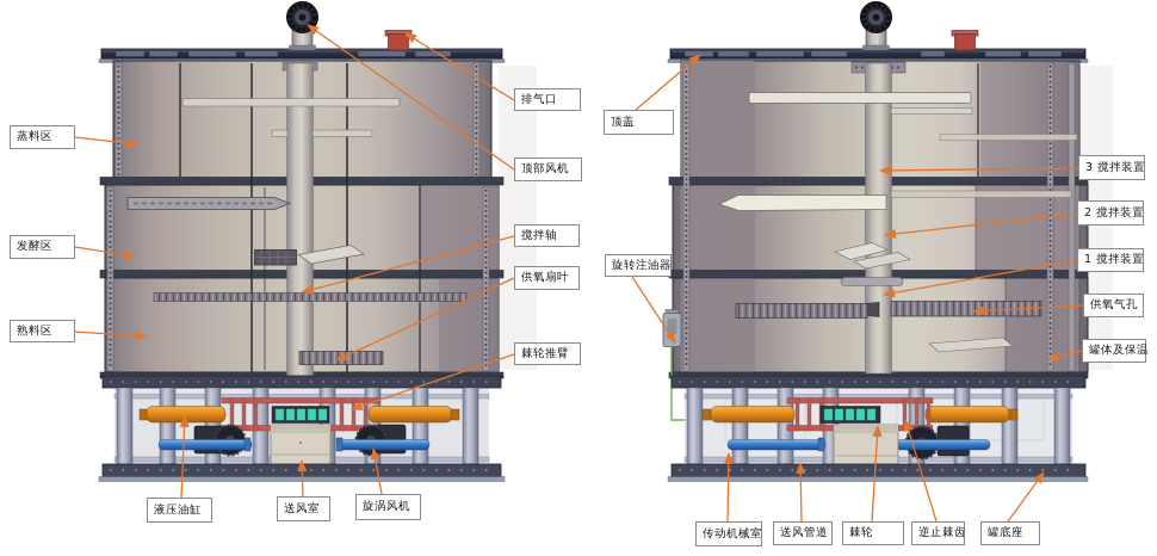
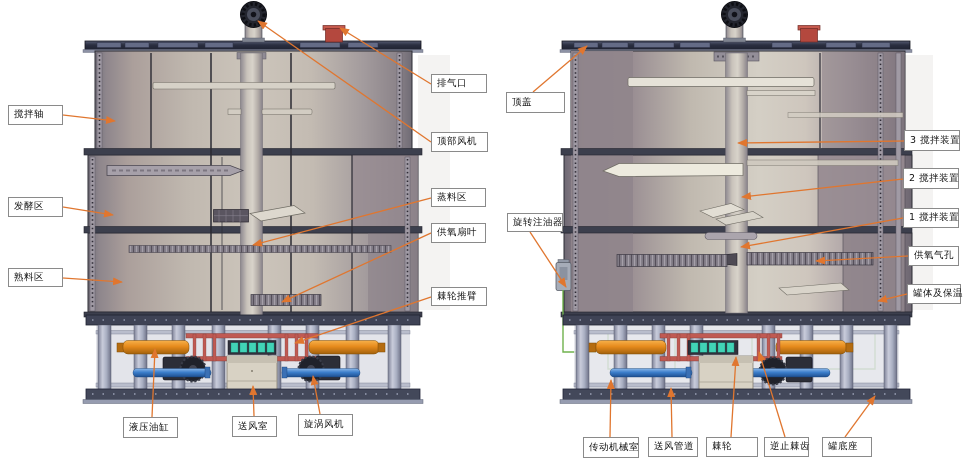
- 蒸料区
+ 搅拌轴
  发酵区
  熟料区
  排气口
  顶部风机
- 搅拌轴
+ 蒸料区
  供氧扇叶
  棘轮推臂
  顶盖
  旋转注油器
  3 搅拌装置
  2 搅拌装置
  1 搅拌装置
  供氧气孔
  罐体及保温
  液压油缸
  送风室
  旋涡风机
  传动机械室
  送风管道
  棘轮
  逆止棘齿
  罐底座
